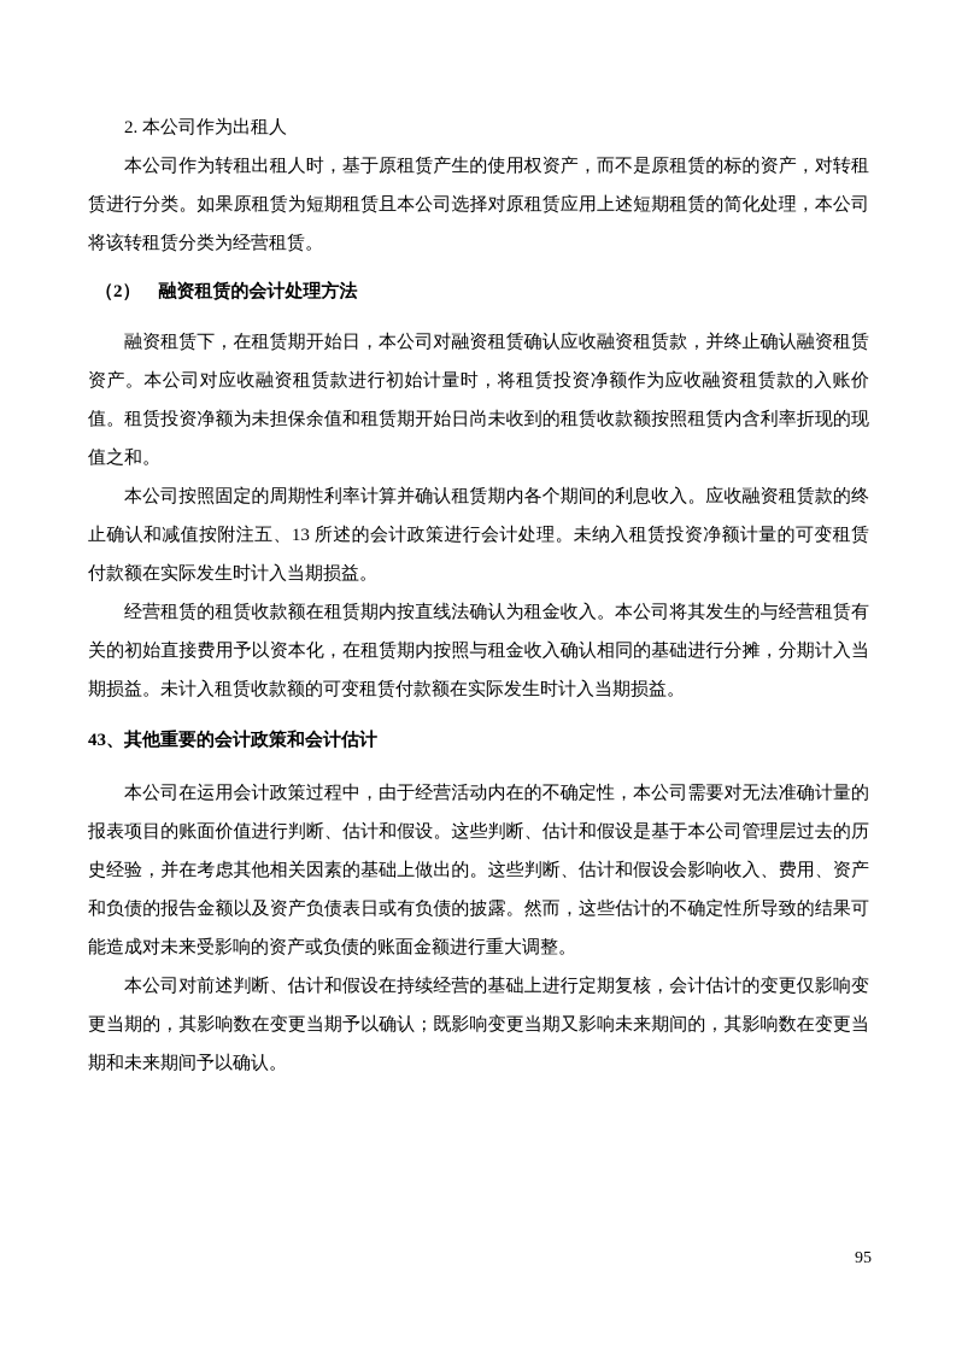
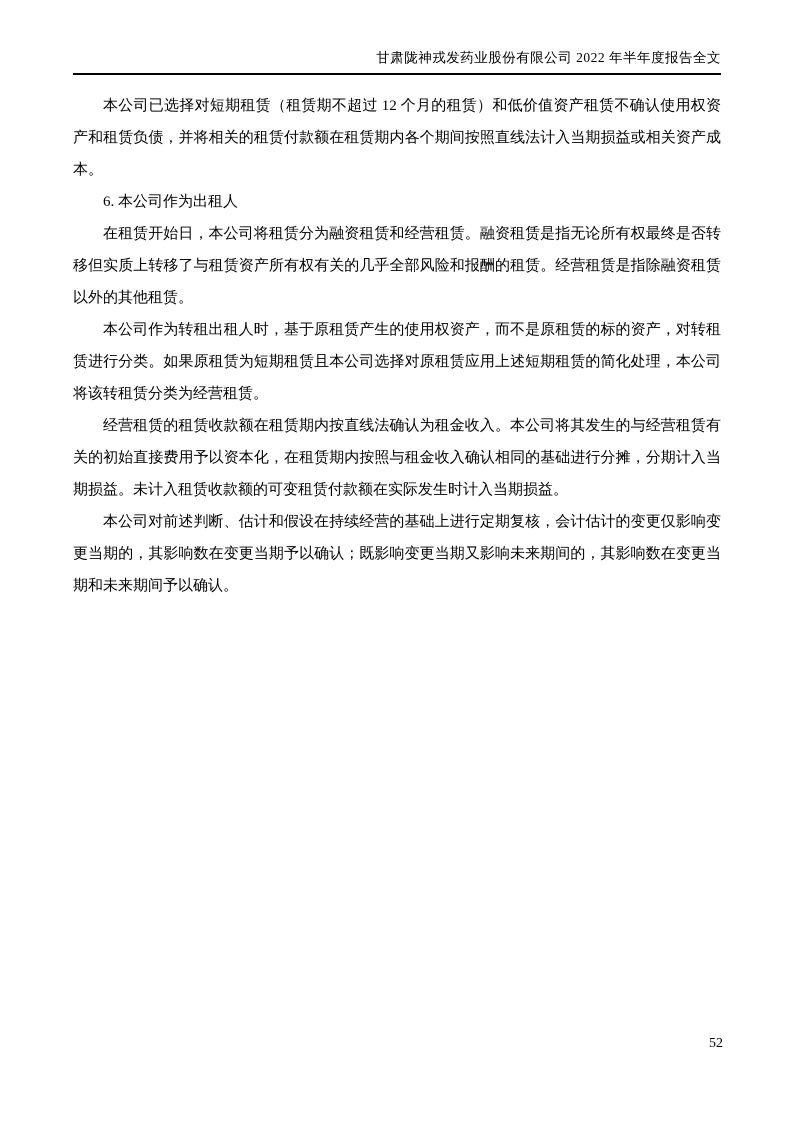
+ 甘肃陇神戎发药业股份有限公司 2022 年半年度报告全文
+ 本公司已选择对短期租赁（租赁期不超过 12 个月的租赁）和低价值资产租赁不确认使用权资产和租赁负债，并将相关的租赁付款额在租赁期内各个期间按照直线法计入当期损益或相关资产成本。
- 2. 本公司作为出租人
+ 6. 本公司作为出租人
+ 在租赁开始日，本公司将租赁分为融资租赁和经营租赁。融资租赁是指无论所有权最终是否转移但实质上转移了与租赁资产所有权有关的几乎全部风险和报酬的租赁。经营租赁是指除融资租赁以外的其他租赁。
  本公司作为转租出租人时，基于原租赁产生的使用权资产，而不是原租赁的标的资产，对转租赁进行分类。如果原租赁为短期租赁且本公司选择对原租赁应用上述短期租赁的简化处理，本公司将该转租赁分类为经营租赁。
- （2） 融资租赁的会计处理方法
- 融资租赁下，在租赁期开始日，本公司对融资租赁确认应收融资租赁款，并终止确认融资租赁资产。本公司对应收融资租赁款进行初始计量时，将租赁投资净额作为应收融资租赁款的入账价值。租赁投资净额为未担保余值和租赁期开始日尚未收到的租赁收款额按照租赁内含利率折现的现值之和。
- 本公司按照固定的周期性利率计算并确认租赁期内各个期间的利息收入。应收融资租赁款的终止确认和减值按附注五、13 所述的会计政策进行会计处理。未纳入租赁投资净额计量的可变租赁付款额在实际发生时计入当期损益。
  经营租赁的租赁收款额在租赁期内按直线法确认为租金收入。本公司将其发生的与经营租赁有关的初始直接费用予以资本化，在租赁期内按照与租金收入确认相同的基础进行分摊，分期计入当期损益。未计入租赁收款额的可变租赁付款额在实际发生时计入当期损益。
- 43、其他重要的会计政策和会计估计
- 本公司在运用会计政策过程中，由于经营活动内在的不确定性，本公司需要对无法准确计量的报表项目的账面价值进行判断、估计和假设。这些判断、估计和假设是基于本公司管理层过去的历史经验，并在考虑其他相关因素的基础上做出的。这些判断、估计和假设会影响收入、费用、资产和负债的报告金额以及资产负债表日或有负债的披露。然而，这些估计的不确定性所导致的结果可能造成对未来受影响的资产或负债的账面金额进行重大调整。
  本公司对前述判断、估计和假设在持续经营的基础上进行定期复核，会计估计的变更仅影响变更当期的，其影响数在变更当期予以确认；既影响变更当期又影响未来期间的，其影响数在变更当期和未来期间予以确认。
- 95
+ 52
